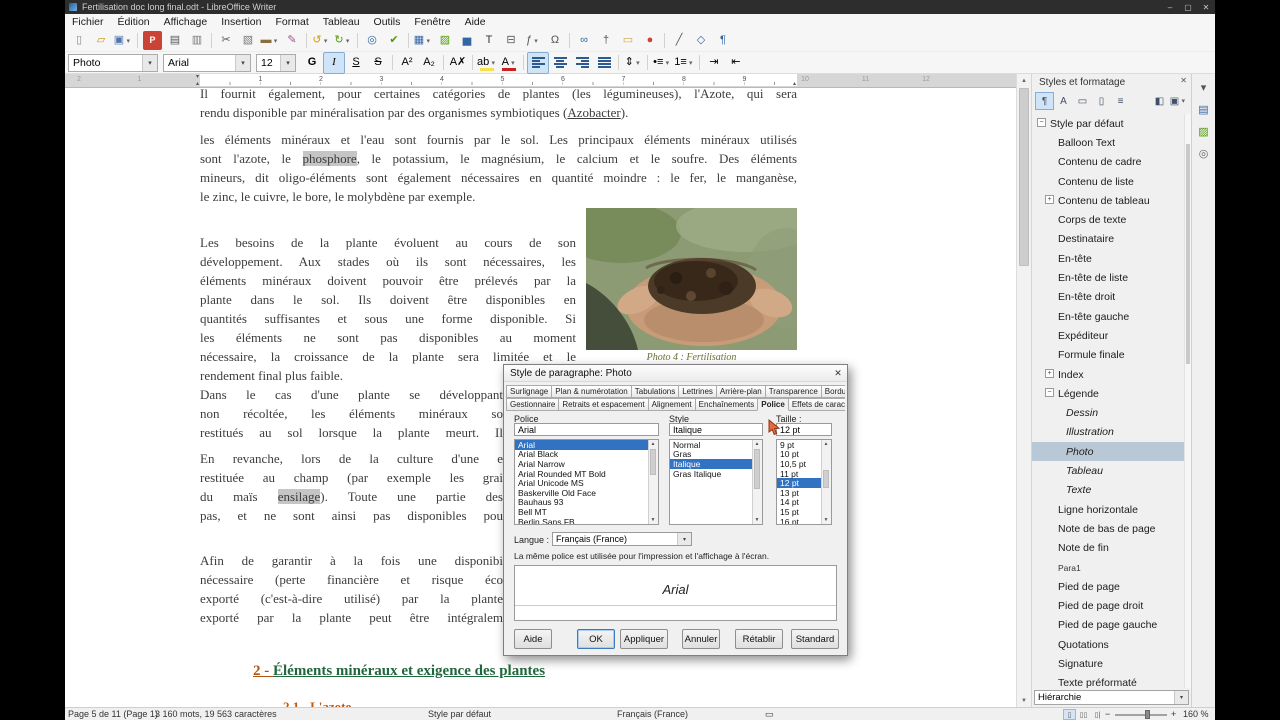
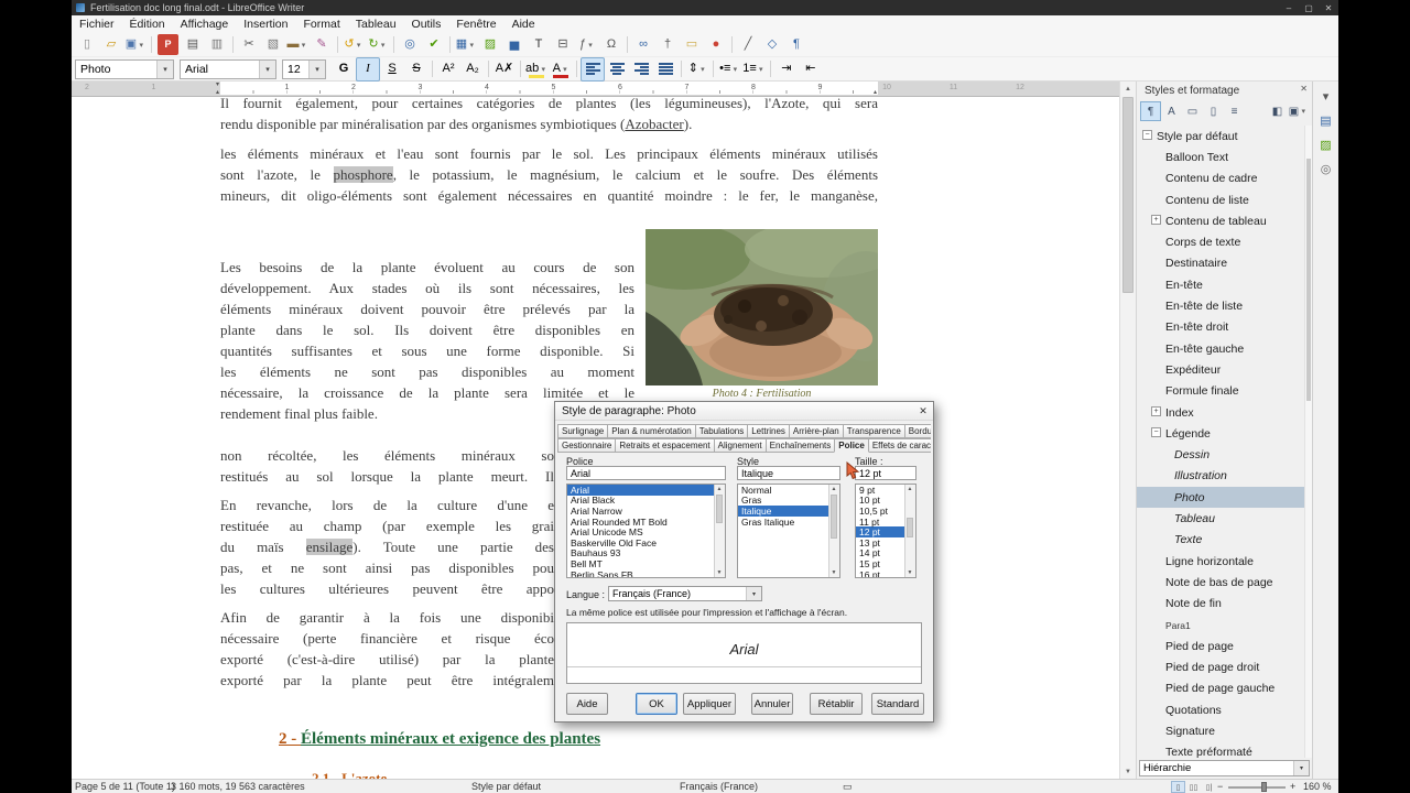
  Fertilisation doc long final.odt - LibreOffice Writer
  –
  ▢
  ✕
  Fichier
  Édition
  Affichage
  Insertion
  Format
  Tableau
  Outils
  Fenêtre
  Aide
  ▯
  ▱
  ▣
  P
  ▤
  ▥
  ✂
  ▧
  ▬
  ✎
  ↺
  ↻
  ◎
  ✔
  ▦
  ▨
  ▅
  T
  ⊟
  ƒ
  Ω
  ∞
  †
  ▭
  ●
  ╱
  ◇
  ¶
  Photo
  Arial
  12
  G
  I
  S
  S
  A²
  A₂
  A✗
  ab
  A
  ⇕
  •≡
  1≡
  ⇥
  ⇤
  Photo 4 : Fertilisation
  2 - Éléments minéraux et exigence des plantes
  Il fournit également, pour certaines catégories de plantes (les légumineuses), l'Azote, qui sera
  rendu disponible par minéralisation par des organismes symbiotiques (Azobacter).
  les éléments minéraux et l'eau sont fournis par le sol. Les principaux éléments minéraux utilisés
  sont l'azote, le phosphore, le potassium, le magnésium, le calcium et le soufre. Des éléments
  mineurs, dit oligo-éléments sont également nécessaires en quantité moindre : le fer, le manganèse,
- le zinc, le cuivre, le bore, le molybdène par exemple.
  Les besoins de la plante évoluent au cours de son
  développement. Aux stades où ils sont nécessaires, les
  éléments minéraux doivent pouvoir être prélevés par la
  plante dans le sol. Ils doivent être disponibles en
  quantités suffisantes et sous une forme disponible. Si
  les éléments ne sont pas disponibles au moment
  nécessaire, la croissance de la plante sera limitée et le
  rendement final plus faible.
- Dans le cas d'une plante se développant
  non récoltée, les éléments minéraux so
  restitués au sol lorsque la plante meurt. Il
  En revanche, lors de la culture d'une e
  restituée au champ (par exemple les grai
  du maïs ensilage). Toute une partie des
  pas, et ne sont ainsi pas disponibles pou
+ les cultures ultérieures peuvent être appo
  Afin de garantir à la fois une disponibi
  nécessaire (perte financière et risque éco
  exporté (c'est-à-dire utilisé) par la plante
  exporté par la plante peut être intégralem
  Styles et formatage
  ✕
  ¶
  A
  ▭
  ▯
  ≡
  ◧
  ▣
  Style par défaut
  Balloon Text
  Contenu de cadre
  Contenu de liste
  Contenu de tableau
  Corps de texte
  Destinataire
  En-tête
  En-tête de liste
  En-tête droit
  En-tête gauche
  Expéditeur
  Formule finale
  Index
  Légende
  Dessin
  Illustration
  Photo
  Tableau
  Texte
  Ligne horizontale
  Note de bas de page
  Note de fin
  Para1
  Pied de page
  Pied de page droit
  Pied de page gauche
  Quotations
  Signature
  Texte préformaté
  Hiérarchie
  ▾
  ▤
  ▨
  ◎
  Style de paragraphe: Photo
  ✕
  Surlignage
  Plan & numérotation
  Tabulations
  Lettrines
  Arrière-plan
  Transparence
  Gestionnaire
  Retraits et espacement
  Alignement
  Enchaînements
  Police
  Effets de carac
  Police
  Style
  Taille :
  Arial
  Italique
  12 pt
  Arial
  Arial Black
  Arial Narrow
  Arial Rounded MT Bold
  Arial Unicode MS
  Baskerville Old Face
  Bauhaus 93
  Bell MT
  Berlin Sans FB
  Normal
  Gras
  Italique
  Gras Italique
  9 pt
  10 pt
  10,5 pt
  11 pt
  12 pt
  13 pt
  14 pt
  15 pt
  16 pt
  Langue :
  Français (France)
  La même police est utilisée pour l'impression et l'affichage à l'écran.
  Arial
  Aide
  OK
  Appliquer
  Annuler
  Rétablir
  Standard
- Page 5 de 11 (Page 1)
+ Page 5 de 11 (Toute 1)
  3 160 mots, 19 563 caractères
  Style par défaut
  Français (France)
  ▭
  −
  +
  160 %
